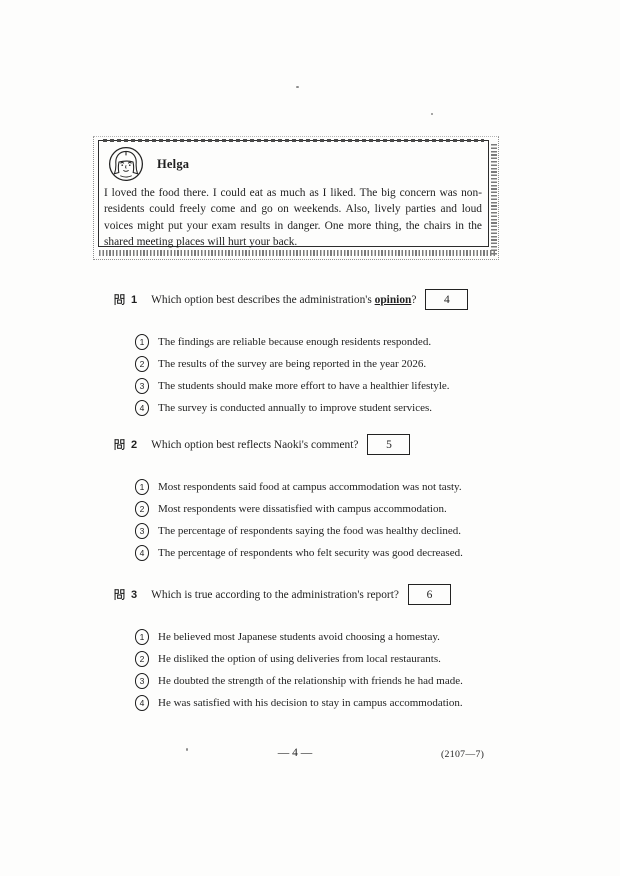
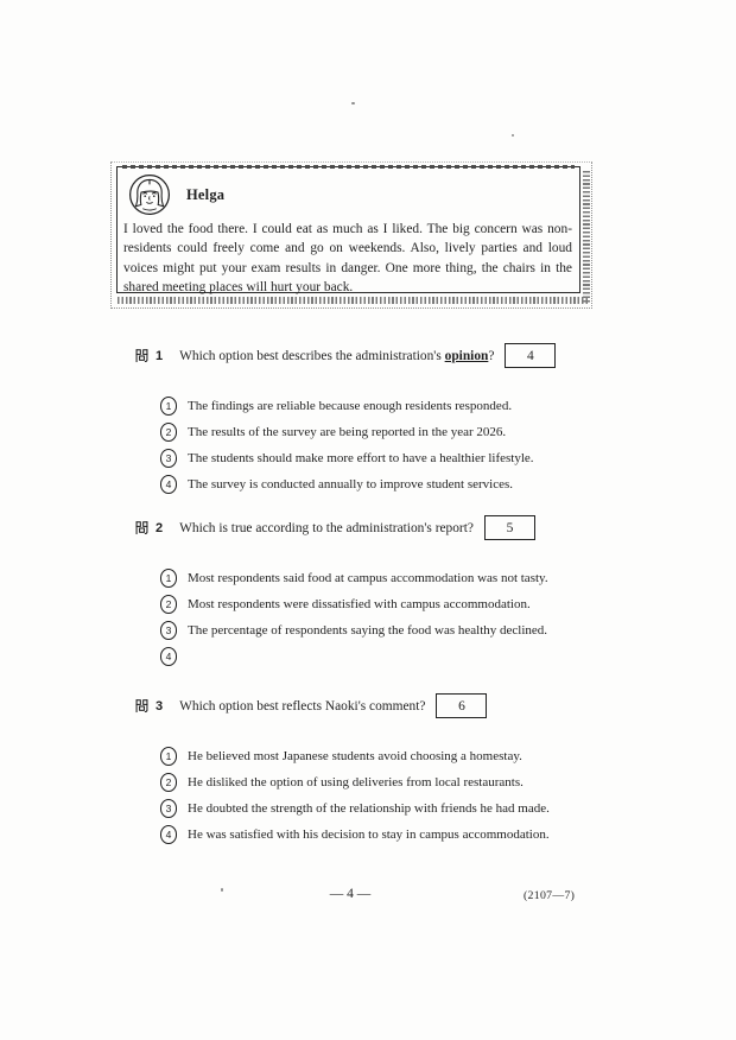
  Helga
  I loved the food there. I could eat as much as I liked. The big concern was non-residents could freely come and go on weekends. Also, lively parties and loud voices might put your exam results in danger. One more thing, the chairs in the shared meeting places will hurt your back.
  1
  Which option best describes the administration's opinion?
  4
  1
  The findings are reliable because enough residents responded.
  2
  The results of the survey are being reported in the year 2026.
  3
  The students should make more effort to have a healthier lifestyle.
  4
  The survey is conducted annually to improve student services.
  2
- Which option best reflects Naoki's comment?
+ Which is true according to the administration's report?
  5
  1
  Most respondents said food at campus accommodation was not tasty.
  2
  Most respondents were dissatisfied with campus accommodation.
  3
  The percentage of respondents saying the food was healthy declined.
  4
- The percentage of respondents who felt security was good decreased.
  3
- Which is true according to the administration's report?
+ Which option best reflects Naoki's comment?
  6
  1
  He believed most Japanese students avoid choosing a homestay.
  2
  He disliked the option of using deliveries from local restaurants.
  3
  He doubted the strength of the relationship with friends he had made.
  4
  He was satisfied with his decision to stay in campus accommodation.
  — 4 —
  (2107—7)
